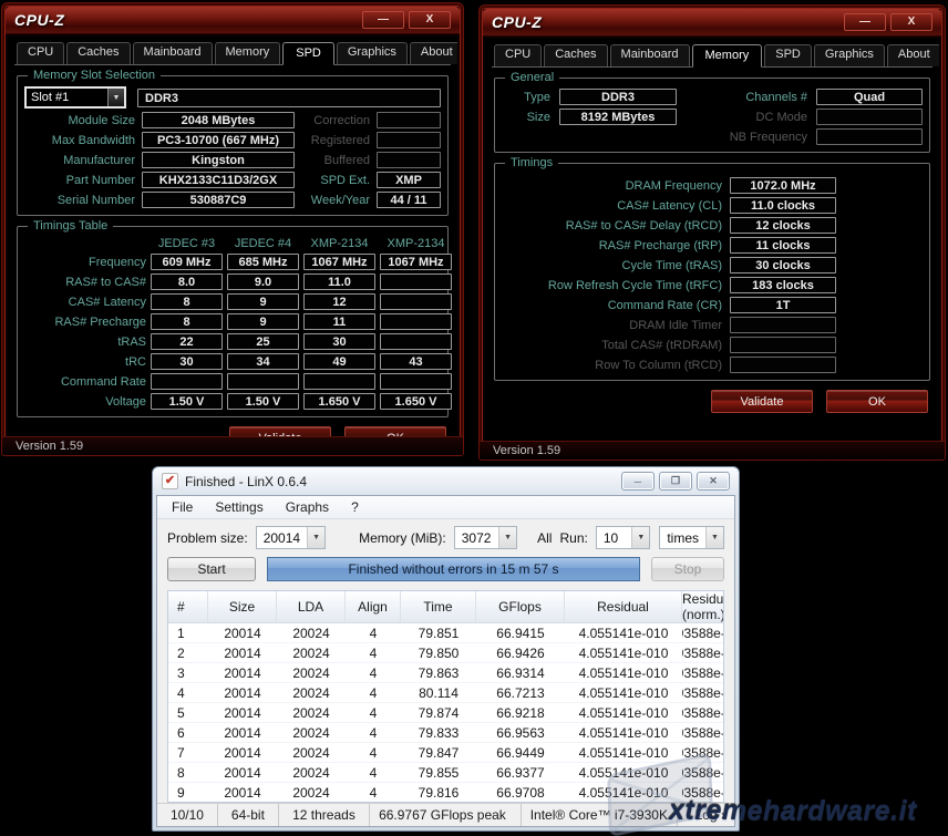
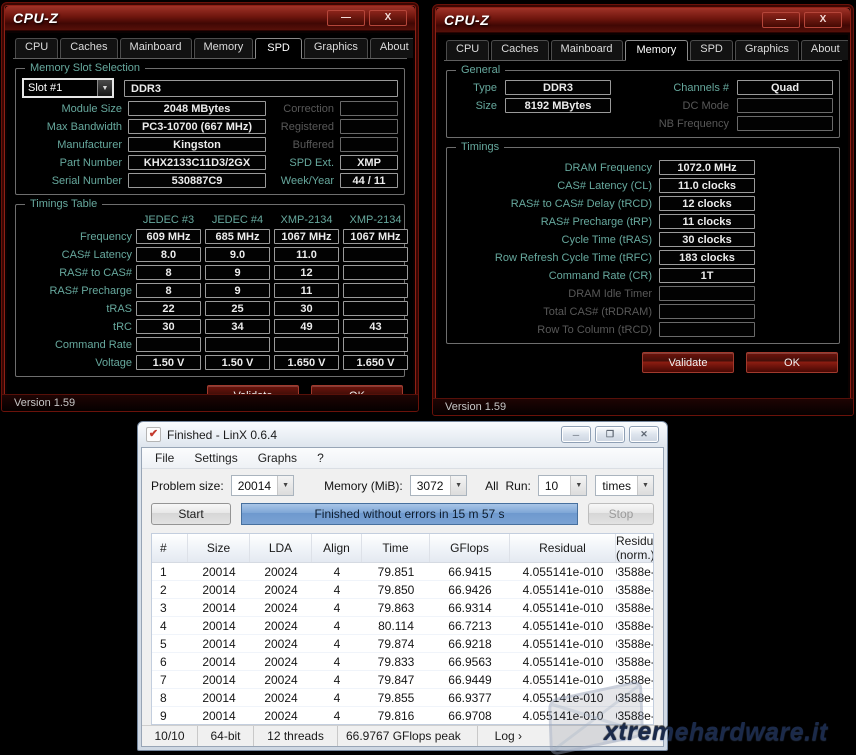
  CPU-Z
  —
  X
  CPU
  Caches
  Mainboard
  Memory
  SPD
  Graphics
  About
  Memory Slot Selection
  Slot #1
  DDR3
  Module Size
  2048 MBytes
  Correction
  Max Bandwidth
  PC3-10700 (667 MHz)
  Registered
  Manufacturer
  Kingston
  Buffered
  Part Number
  KHX2133C11D3/2GX
  SPD Ext.
  XMP
  Serial Number
  530887C9
  Week/Year
  44 / 11
  Timings Table
  JEDEC #3
  JEDEC #4
  XMP-2134
  XMP-2134
  Frequency
  609 MHz
  685 MHz
  1067 MHz
  1067 MHz
- RAS# to CAS#
+ CAS# Latency
  8.0
  9.0
  11.0
- CAS# Latency
+ RAS# to CAS#
  8
  9
  12
  RAS# Precharge
  8
  9
  11
  tRAS
  22
  25
  30
  tRC
  30
  34
  49
  43
  Command Rate
  Voltage
  1.50 V
  1.50 V
  1.650 V
  1.650 V
  Version 1.59
  CPU-Z
  —
  X
  CPU
  Caches
  Mainboard
  Memory
  SPD
  Graphics
  About
  General
  Type
  DDR3
  Channels #
  Quad
  Size
  8192 MBytes
  DC Mode
  NB Frequency
  Timings
  DRAM Frequency
  1072.0 MHz
  CAS# Latency (CL)
  11.0 clocks
  RAS# to CAS# Delay (tRCD)
  12 clocks
  RAS# Precharge (tRP)
  11 clocks
  Cycle Time (tRAS)
  30 clocks
  Row Refresh Cycle Time (tRFC)
  183 clocks
  Command Rate (CR)
  1T
  DRAM Idle Timer
  Total CAS# (tRDRAM)
  Row To Column (tRCD)
  Validate
  OK
  Version 1.59
  ✔
  Finished - LinX 0.6.4
  ─
  ❐
  ✕
  File
  Settings
  Graphs
  ?
  Problem size:
  20014
  Memory (MiB):
  3072
  All
  Run:
  10
  times
  Start
  Finished without errors in 15 m 57 s
  Stop
  #
  Size
  LDA
  Align
  Time
  GFlops
  Residual
  Residu (norm.)
  1
  20014
  20024
  4
  79.851
  66.9415
  4.055141e-010
  2
  20014
  20024
  4
  79.850
  66.9426
  4.055141e-010
  3
  20014
  20024
  4
  79.863
  66.9314
  4.055141e-010
  4
  20014
  20024
  4
  80.114
  66.7213
  4.055141e-010
  5
  20014
  20024
  4
  79.874
  66.9218
  4.055141e-010
  6
  20014
  20024
  4
  79.833
  66.9563
  4.055141e-010
  7
  20014
  20024
  4
  79.847
  66.9449
  4.055141e-010
  8
  20014
  20024
  4
  79.855
  66.9377
  4.055141e-010
  9
  20014
  20024
  4
  79.816
  66.9708
  4.055141e-010
  10/10
  64-bit
  12 threads
  66.9767 GFlops peak
- Intel® Core™ i7-3930K
  Log ›
  xtremehardware.it
